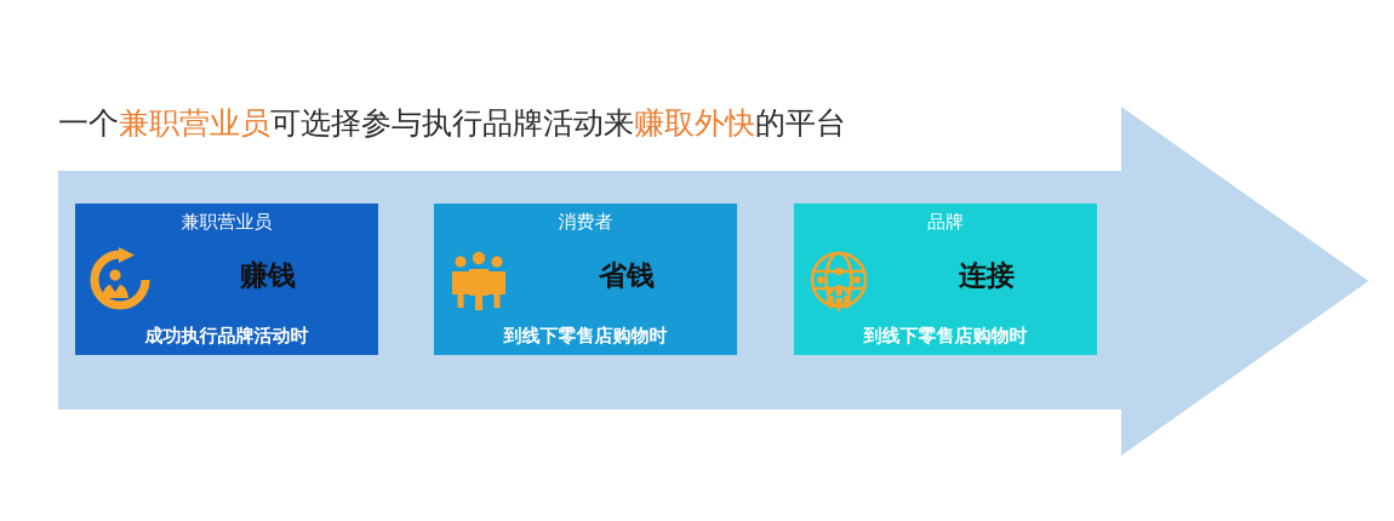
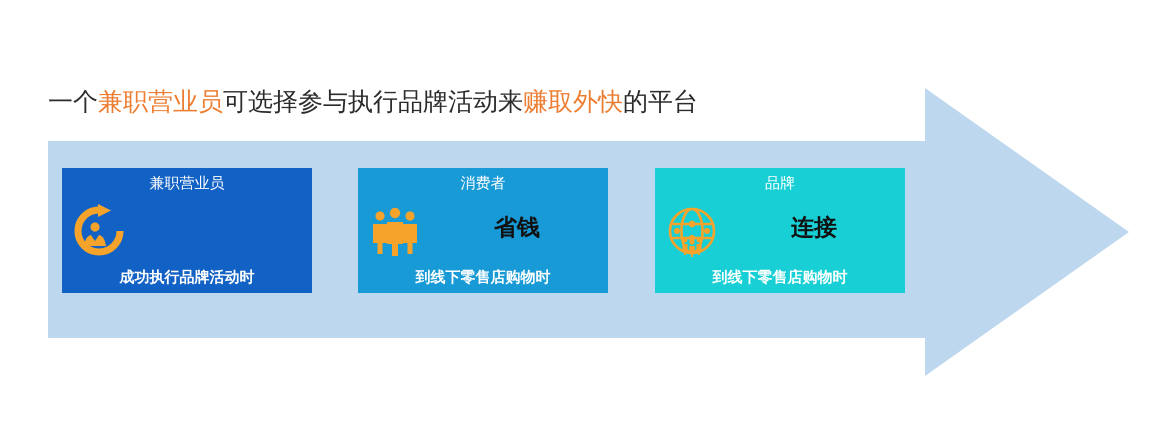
  一个兼职营业员可选择参与执行品牌活动来赚取外快的平台
  兼职营业员
- 赚钱
  成功执行品牌活动时
  消费者
  省钱
  到线下零售店购物时
  品牌
  连接
  到线下零售店购物时
